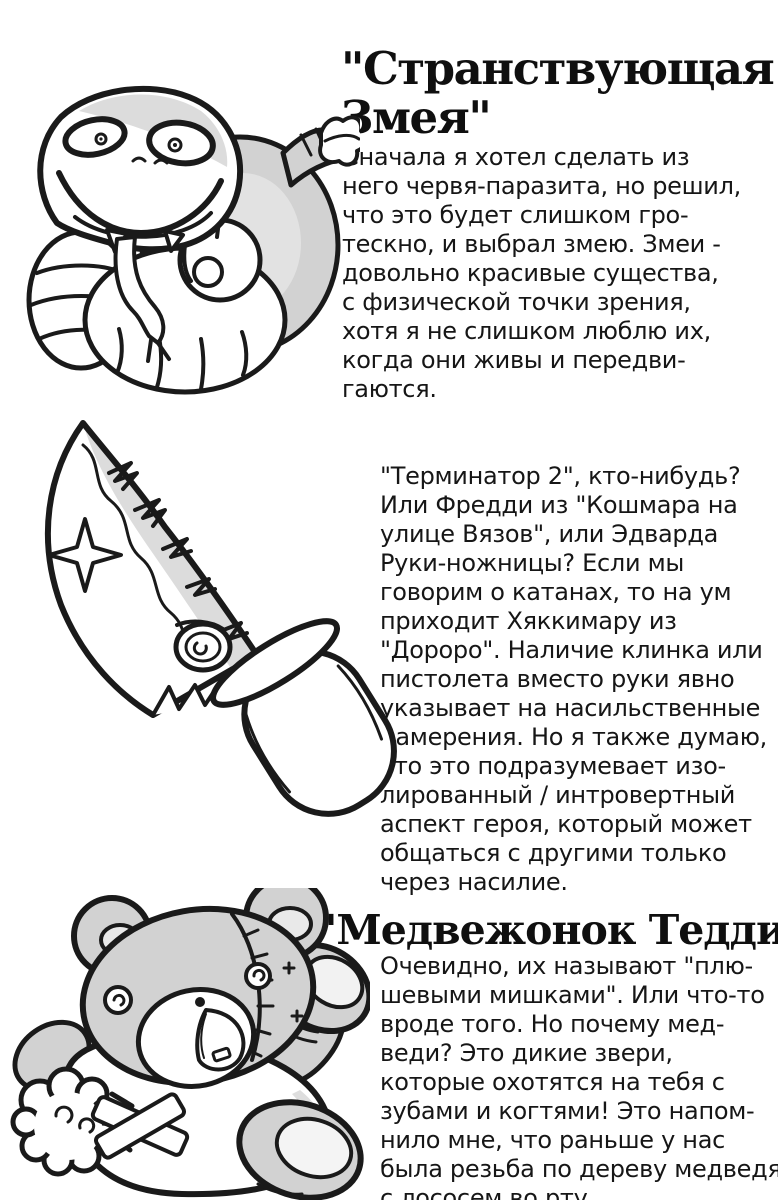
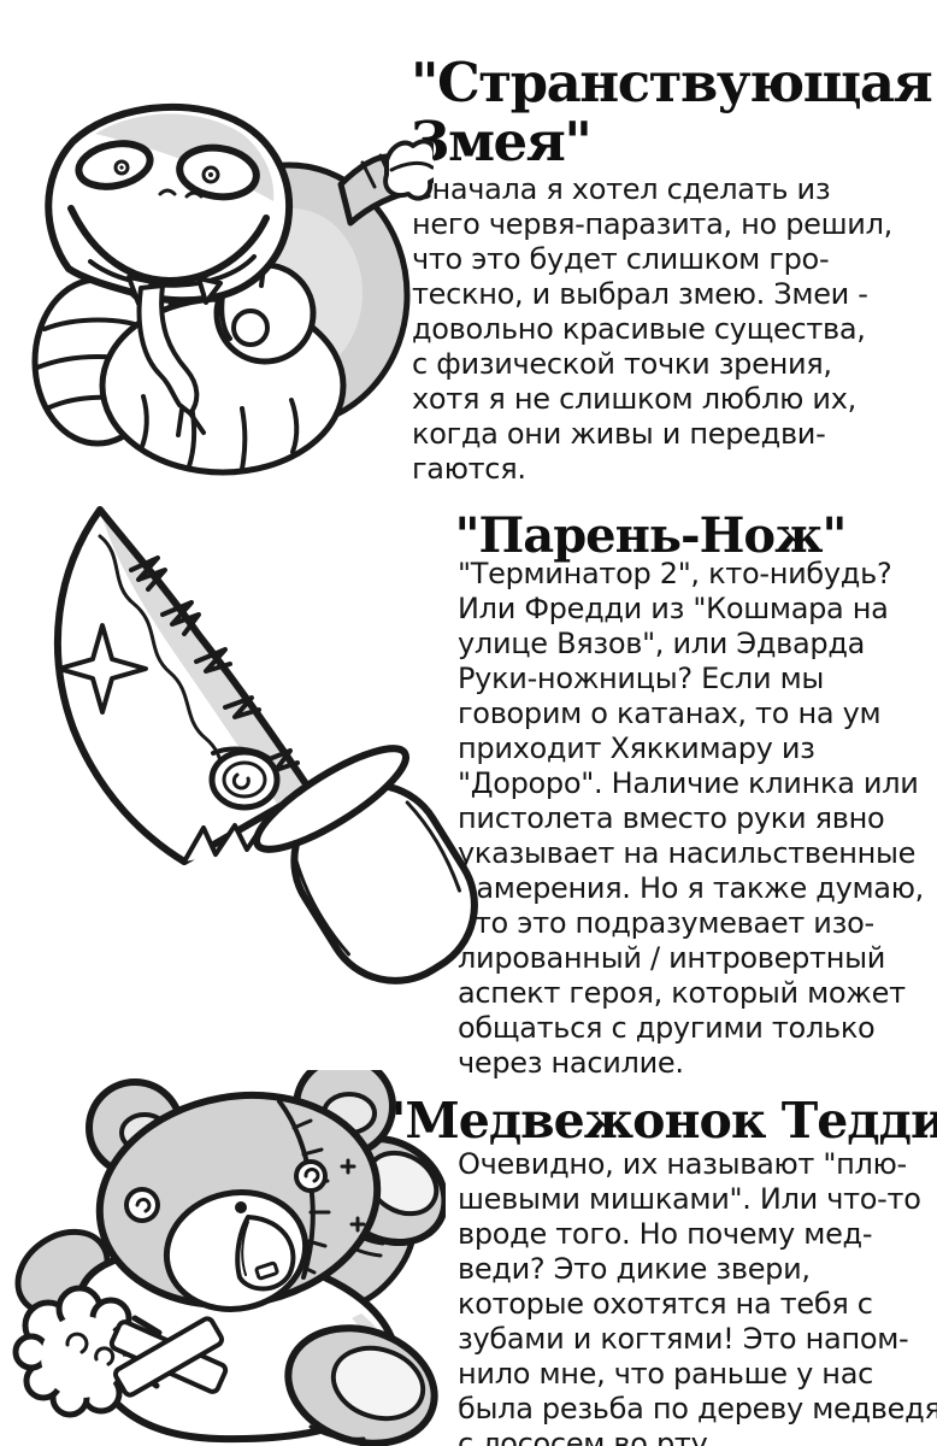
  "Странствующая
  мея"
  начала я хотел сделать из
  него червя-паразита, но решил,
  что это будет слишком гро-
  тескно, и выбрал змею. Змеи -
  довольно красивые существа,
  с физической точки зрения,
  хотя я не слишком люблю их,
  когда они живы и передви-
  гаются.
+ "Парень-Нож"
  "Терминатор 2", кто-нибудь?
  Или Фредди из "Кошмара на
  улице Вязов", или Эдварда
  Руки-ножницы? Если мы
  говорим о катанах, то на ум
  приходит Хяккимару из
  "Дороро". Наличие клинка или
  пистолета вместо руки явно
  указывает на насильственные
  амерения. Но я также думаю,
  то это подразумевает изо-
  лированный / интровертный
  аспект героя, который может
  общаться с другими только
  через насилие.
  Медвежонок Тедди
  Очевидно, их называют "плю-
  шевыми мишками". Или что-то
  вроде того. Но почему мед-
  веди? Это дикие звери,
  которые охотятся на тебя с
  зубами и когтями! Это напом-
  нило мне, что раньше у нас
  была резьба по дереву медведя
  с лососем во рту.
